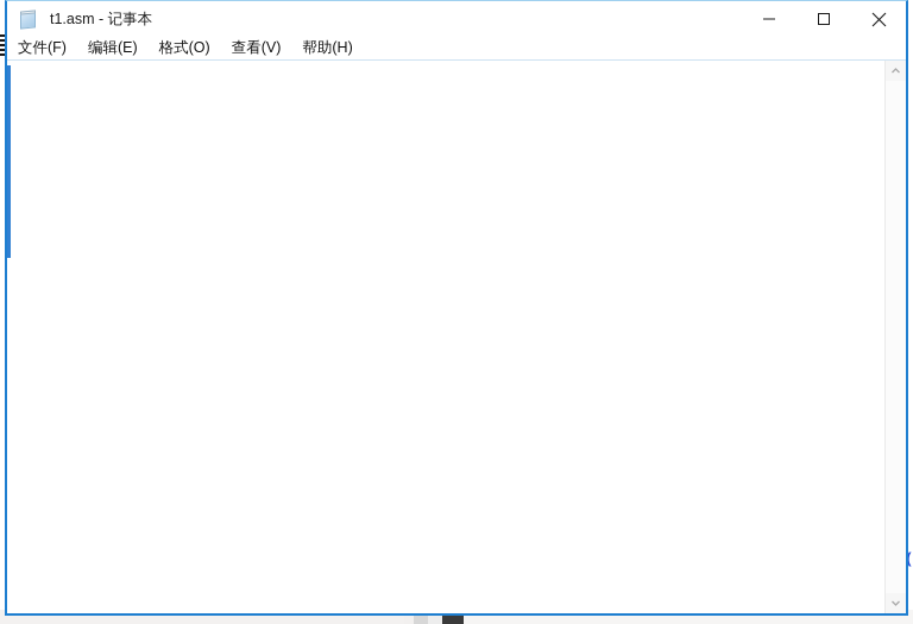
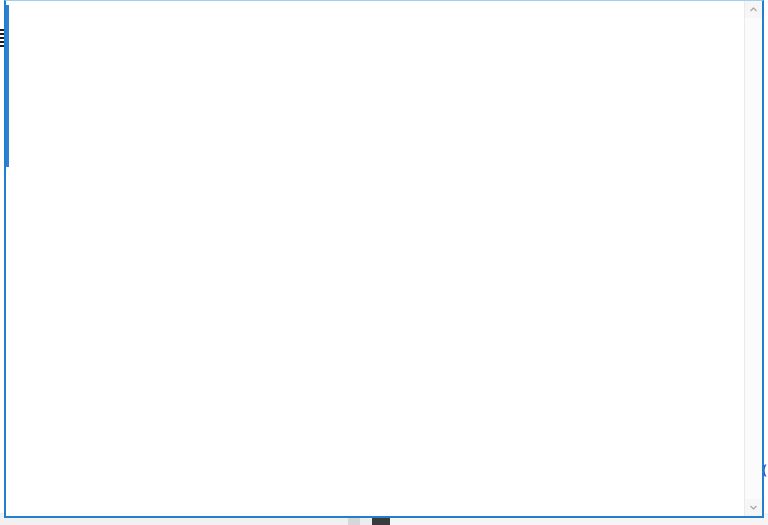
- t1.asm - 记事本
- 文件(F)
- 编辑(E)
- 格式(O)
- 查看(V)
- 帮助(H)
